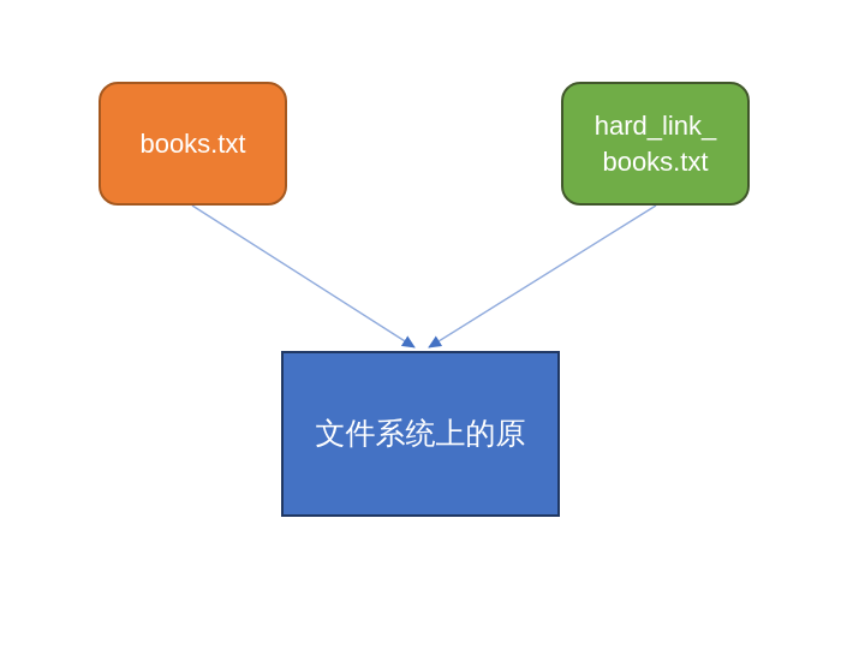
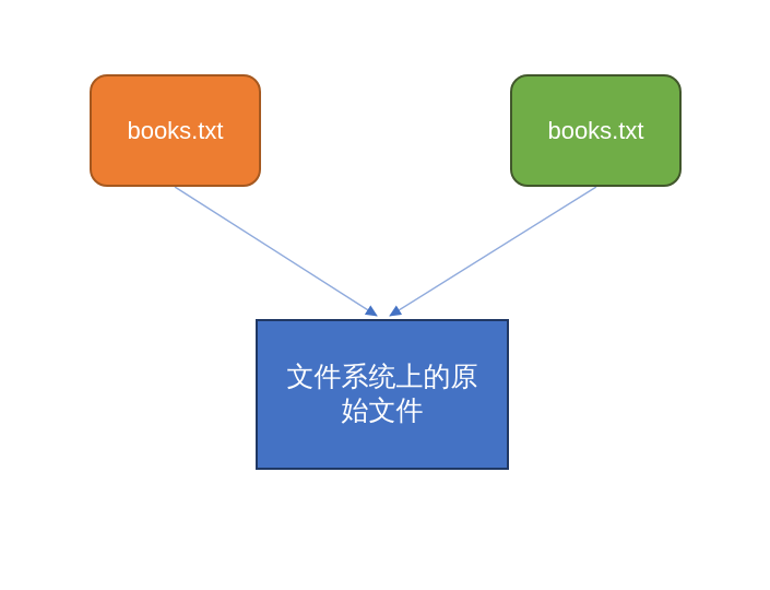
  books.txt
- hard_link_
  books.txt
  文件系统上的原
+ 始文件
